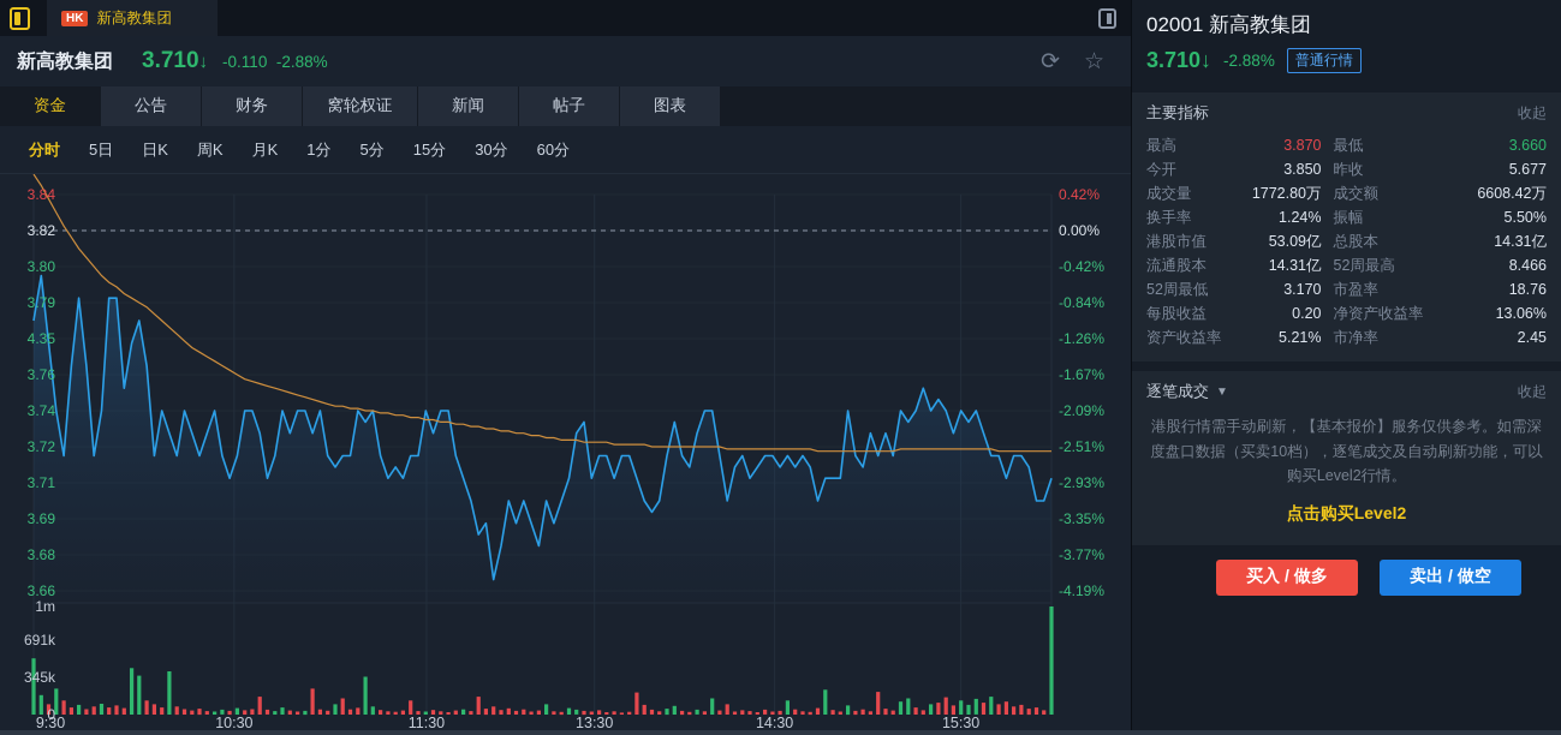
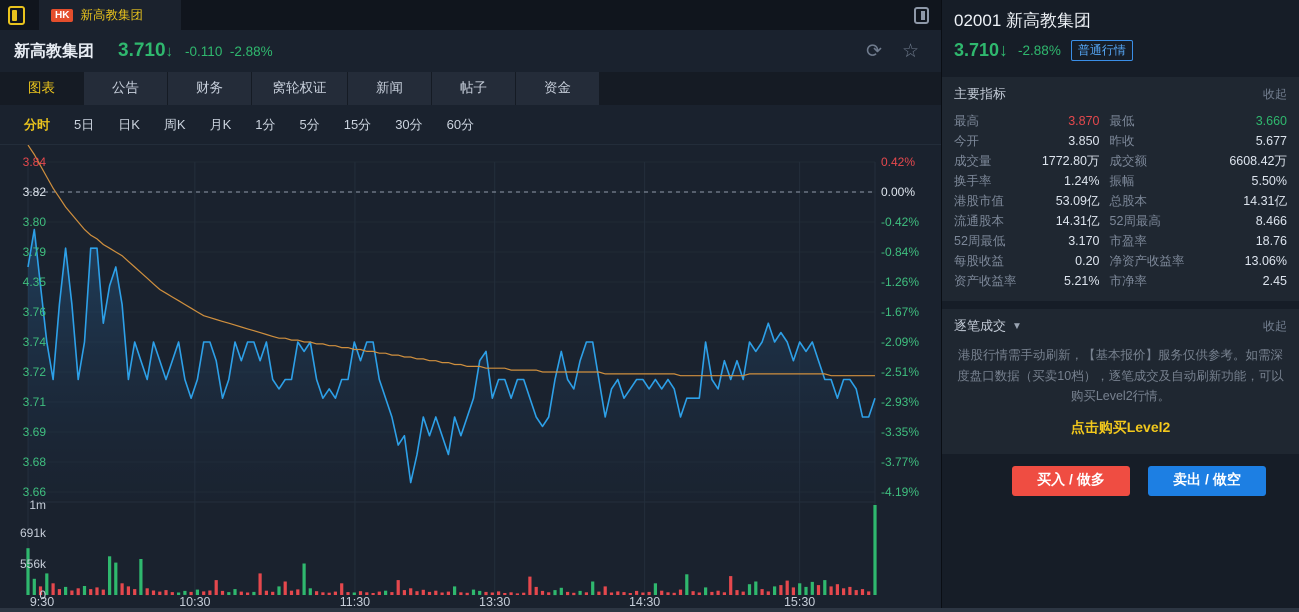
  HK
  新高教集团
  新高教集团
  3.710↓
  -0.110 -2.88%
  ⟳
  ☆
- 资金
+ 图表
  公告
  财务
  窝轮权证
  新闻
  帖子
- 图表
+ 资金
  分时
  5日
  日K
  周K
  月K
  1分
  5分
  15分
  30分
  60分
  3.84
  3.82
  3.80
  3.79
  4.35
  3.76
  3.74
  3.72
  3.71
  3.69
  3.68
  3.66
  0.42%
  0.00%
  -0.42%
  -0.84%
  -1.26%
  -1.67%
  -2.09%
  -2.51%
  -2.93%
  -3.35%
  -3.77%
  -4.19%
  1m
  691k
- 345k
+ 556k
  0
  9:30
  10:30
  11:30
  13:30
  14:30
  15:30
  02001 新高教集团
  3.710↓
  -2.88%
  普通行情
  主要指标
  收起
  最高
  3.870
  最低
  3.660
  今开
  3.850
  昨收
  5.677
  成交量
  1772.80万
  成交额
  6608.42万
  换手率
  1.24%
  振幅
  5.50%
  港股市值
  53.09亿
  总股本
  14.31亿
  流通股本
  14.31亿
  52周最高
  8.466
  52周最低
  3.170
  市盈率
  18.76
  每股收益
  0.20
  净资产收益率
  13.06%
  资产收益率
  5.21%
  市净率
  2.45
  逐笔成交
  ▼
  收起
  港股行情需手动刷新，【基本报价】服务仅供参考。如需深度盘口数据（买卖10档），逐笔成交及自动刷新功能，可以购买Level2行情。
  点击购买Level2
  买入 / 做多
  卖出 / 做空
